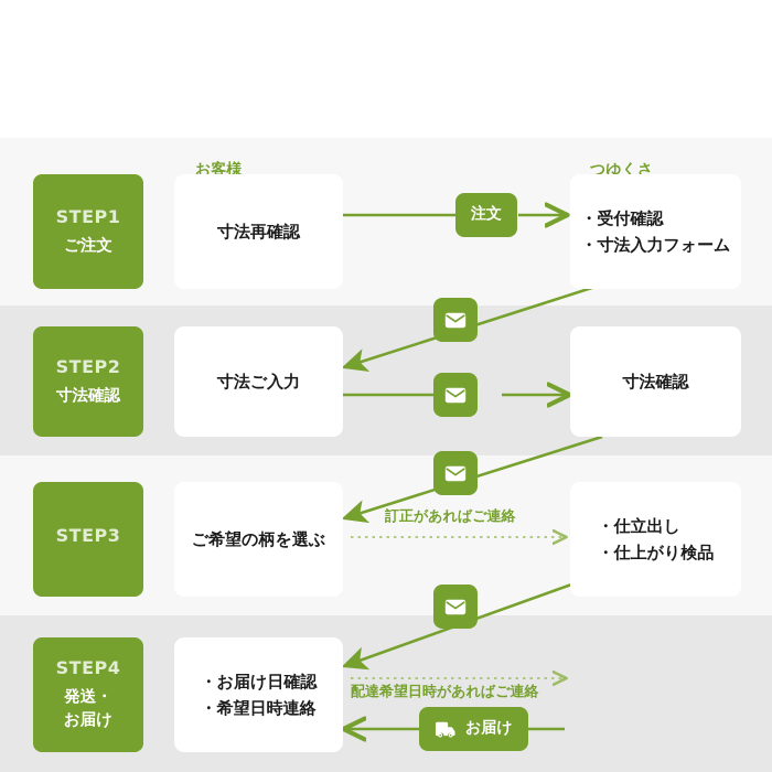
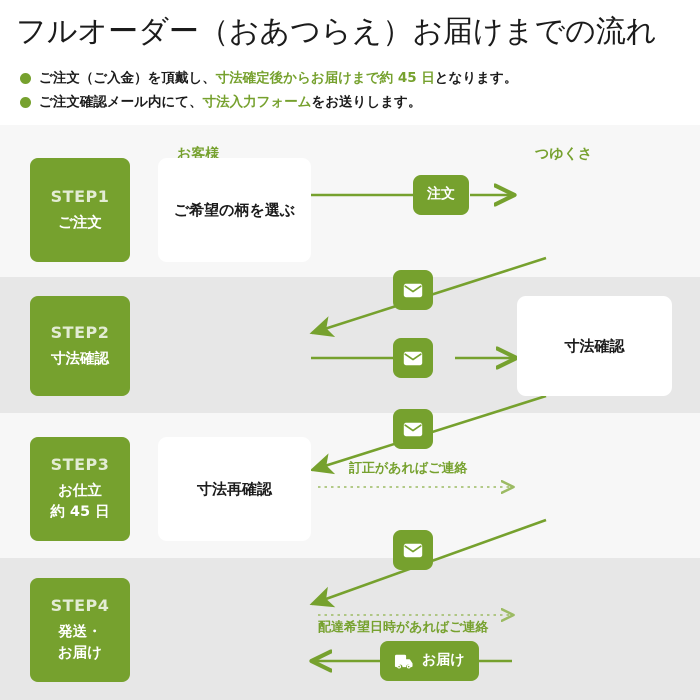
+ フルオーダー（おあつらえ）お届けまでの流れ
+ ご注文（ご入金）を頂戴し、
+ 寸法確定後からお届けまで約 45 日
+ となります。
+ ご注文確認メール内にて、
+ 寸法入力フォーム
+ をお送りします。
  お客様
  つゆくさ
  STEP1
  ご注文
- 寸法再確認
+ ご希望の柄を選ぶ
- ・受付確認
- ・寸法入力フォーム
  注文
  STEP2
  寸法確認
- 寸法ご入力
  寸法確認
  STEP3
+ お仕立
+ 約 45 日
- ご希望の柄を選ぶ
+ 寸法再確認
- ・仕立出し
- ・仕上がり検品
  訂正があればご連絡
  STEP4
  発送・
  お届け
- ・お届け日確認
- ・希望日時連絡
  配達希望日時があればご連絡
  お届け
